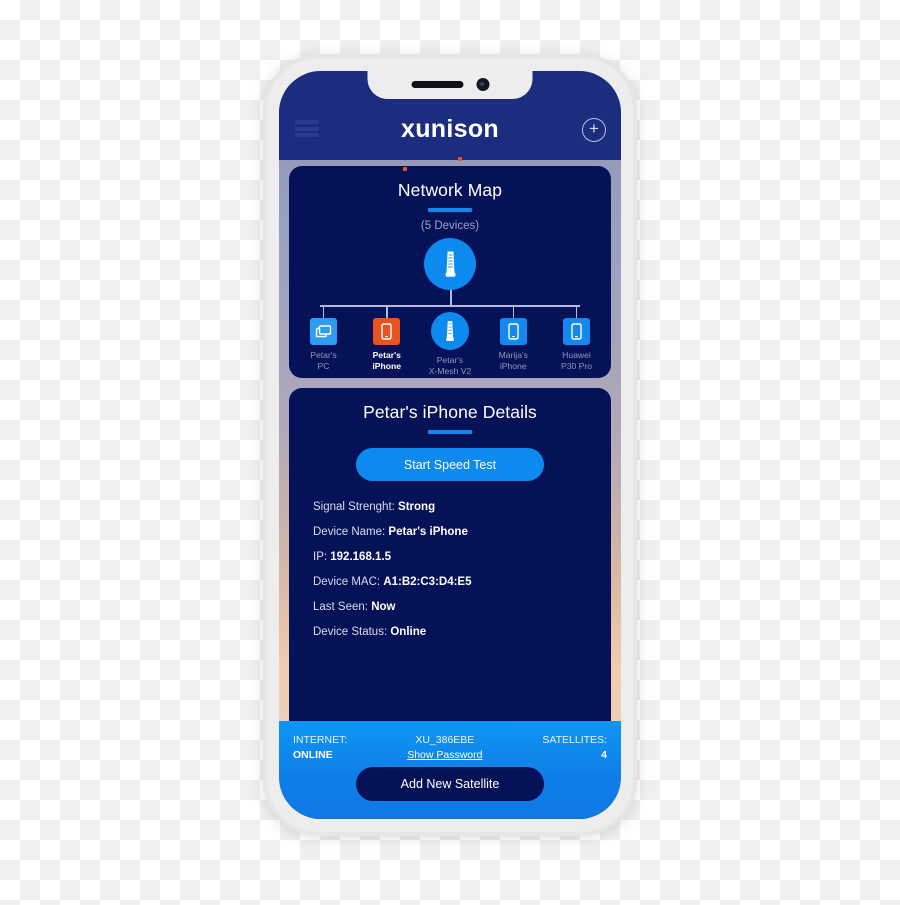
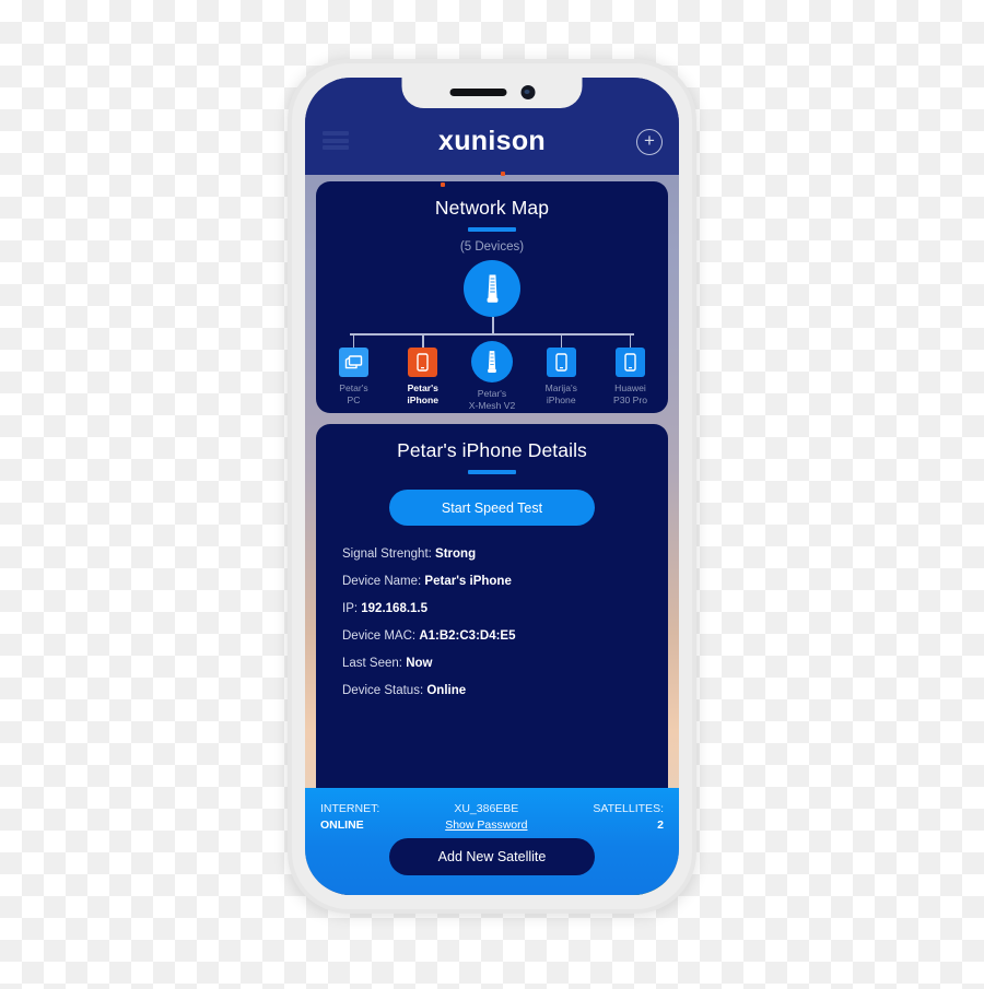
  xunison
  +
  Network Map
  (5 Devices)
  Petar's
  PC
  Petar's
  iPhone
  Petar's
  X-Mesh V2
  Marija's
  iPhone
  Huawei
  P30 Pro
  Petar's iPhone Details
  Start Speed Test
  Signal Strenght: Strong
  Device Name: Petar's iPhone
  IP: 192.168.1.5
  Device MAC: A1:B2:C3:D4:E5
  Last Seen: Now
  Device Status: Online
  INTERNET:
  ONLINE
  XU_386EBE
  Show Password
  SATELLITES:
- 4
+ 2
  Add New Satellite
